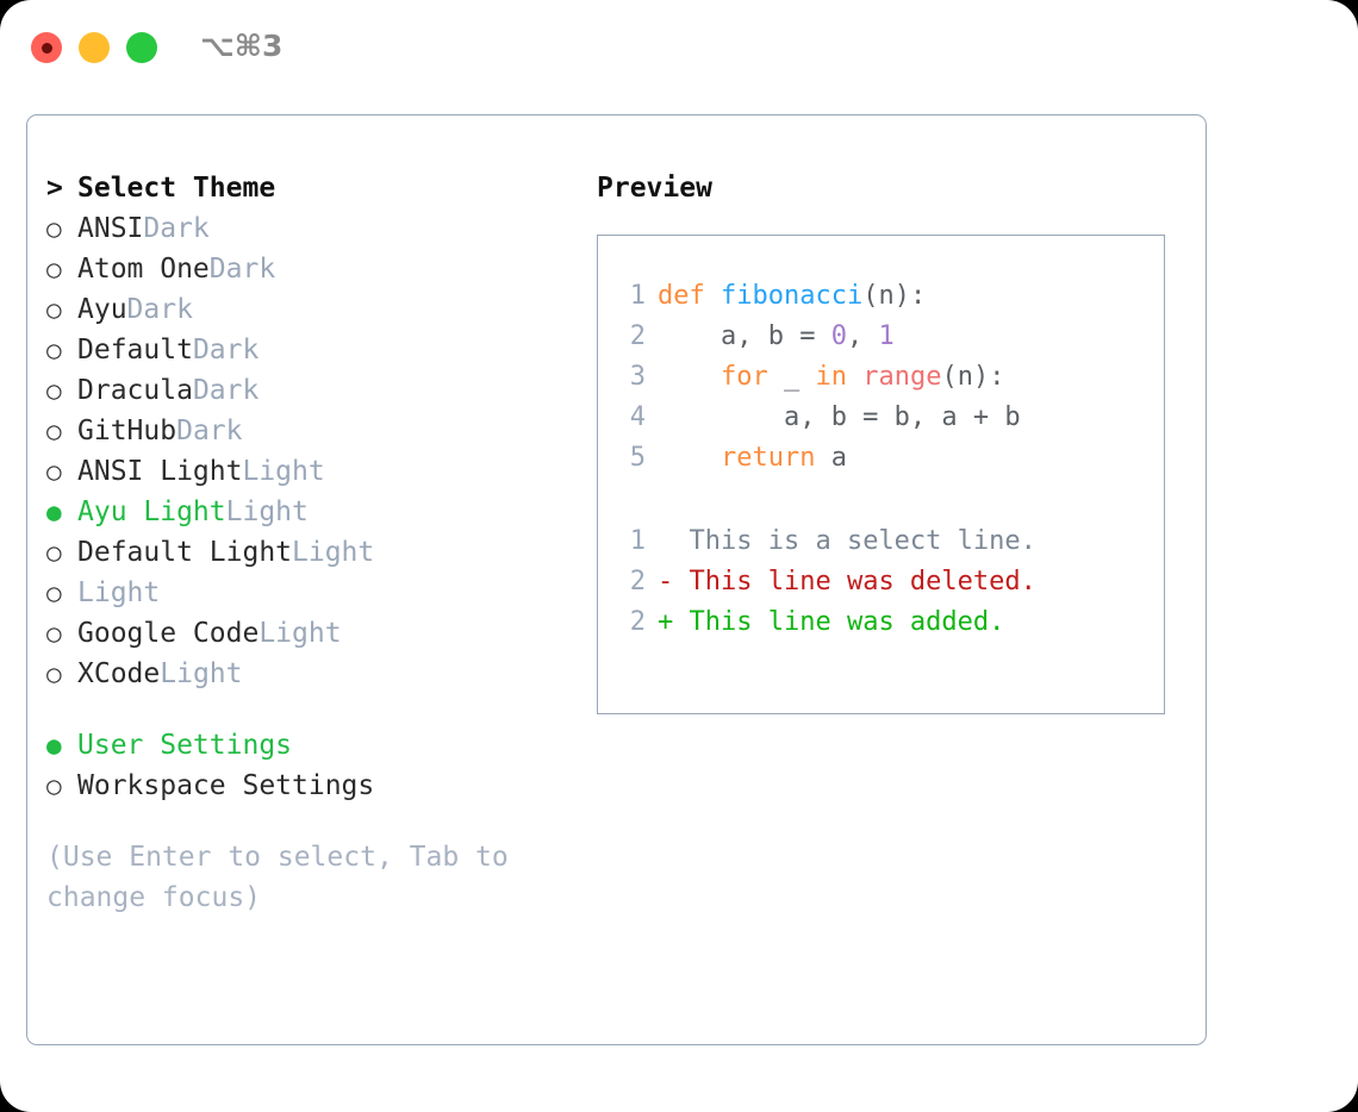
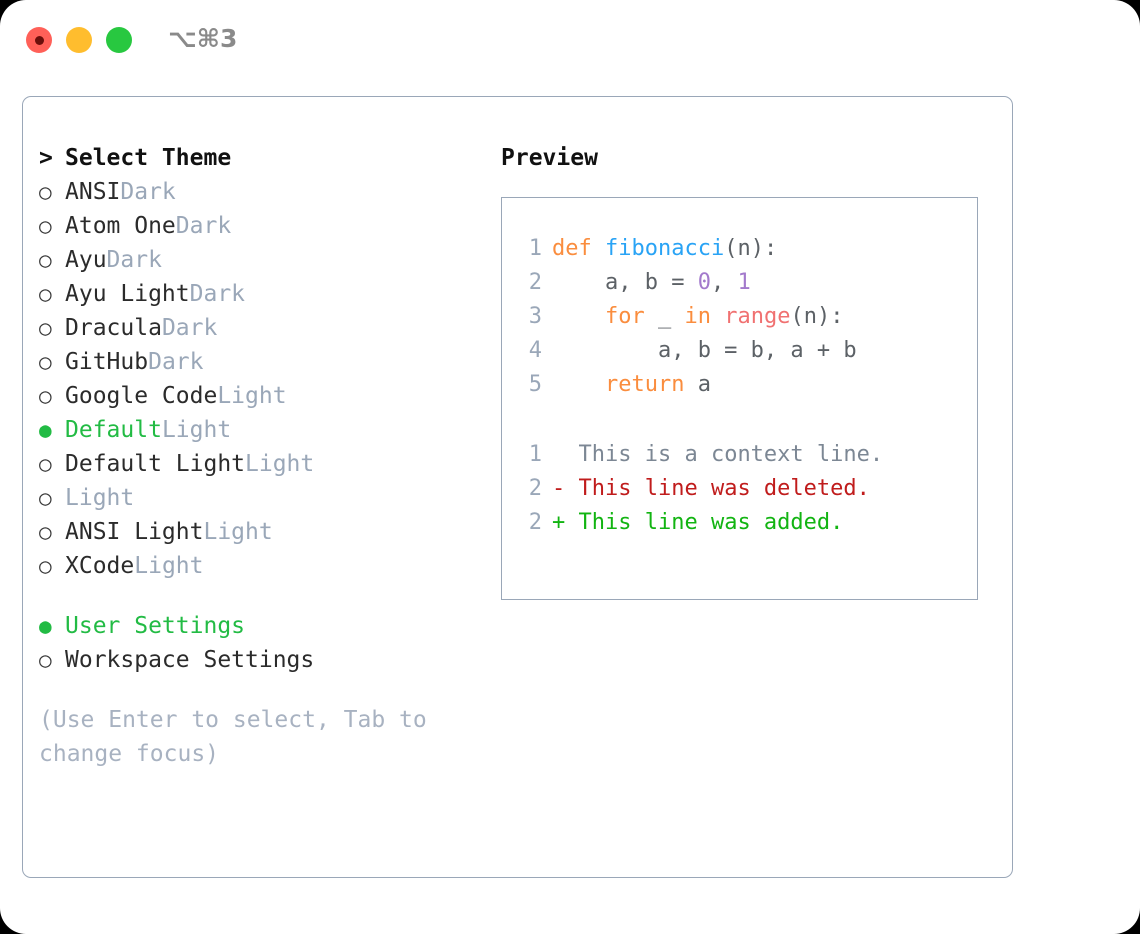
  ⌥⌘3
  >
  Select Theme
  ○
  ANSI
  Dark
  ○
  Atom One
  Dark
  ○
  Ayu
  Dark
  ○
- Default
+ Ayu Light
  Dark
  ○
  Dracula
  Dark
  ○
  GitHub
  Dark
  ○
- ANSI Light
+ Google Code
  Light
  ●
- Ayu Light
+ Default
  Light
  ○
  Default Light
  Light
  ○
  Light
  ○
- Google Code
+ ANSI Light
  Light
  ○
  XCode
  Light
  ●
  User Settings
  ○
  Workspace Settings
  (Use Enter to select, Tab to change focus)
  Preview
  1
  def fibonacci(n):
  2
  a, b = 0, 1
  3
  for _ in range(n):
  4
  a, b = b, a + b
  5
  return a
  1
- This is a select line.
+ This is a context line.
  2
  -
  This line was deleted.
  2
  +
  This line was added.
